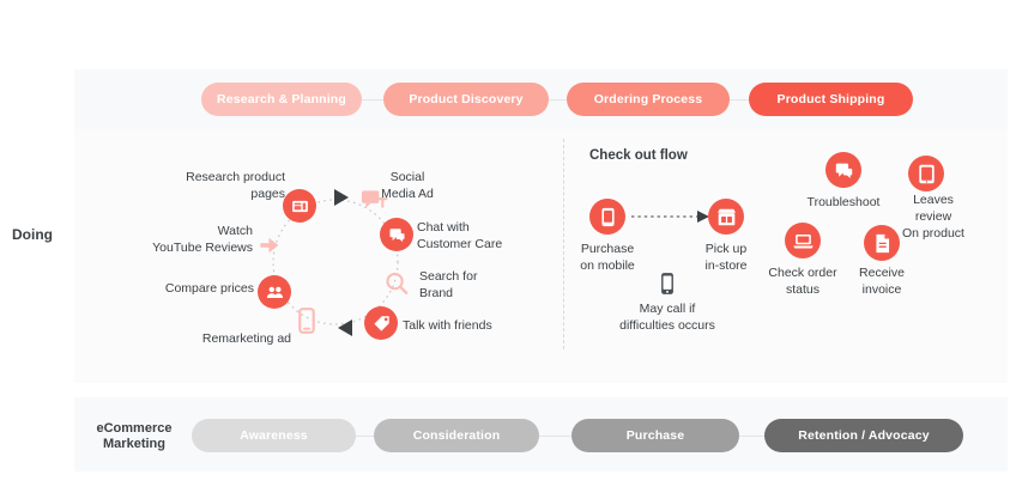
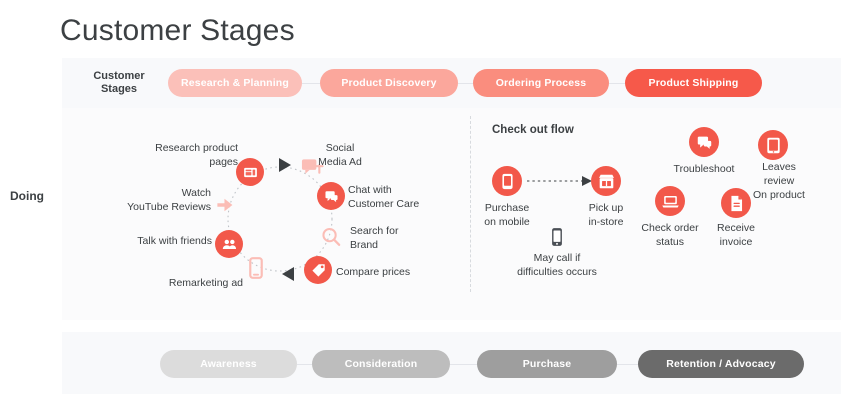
+ Customer Stages
+ Customer
+ Stages
  Doing
- eCommerce
- Marketing
  Research & Planning
  Product Discovery
  Ordering Process
  Product Shipping
  Awareness
  Consideration
  Purchase
  Retention / Advocacy
  Check out flow
  Research product
  pages
  Social
  Media Ad
  Chat with
  Customer Care
  Search for
  Brand
- Talk with friends
+ Compare prices
  Remarketing ad
- Compare prices
+ Talk with friends
  Watch
  YouTube Reviews
  Purchase
  on mobile
  Pick up
  in-store
  May call if
  difficulties occurs
  Troubleshoot
  Leaves review
  On product
  Check order
  status
  Receive
  invoice
